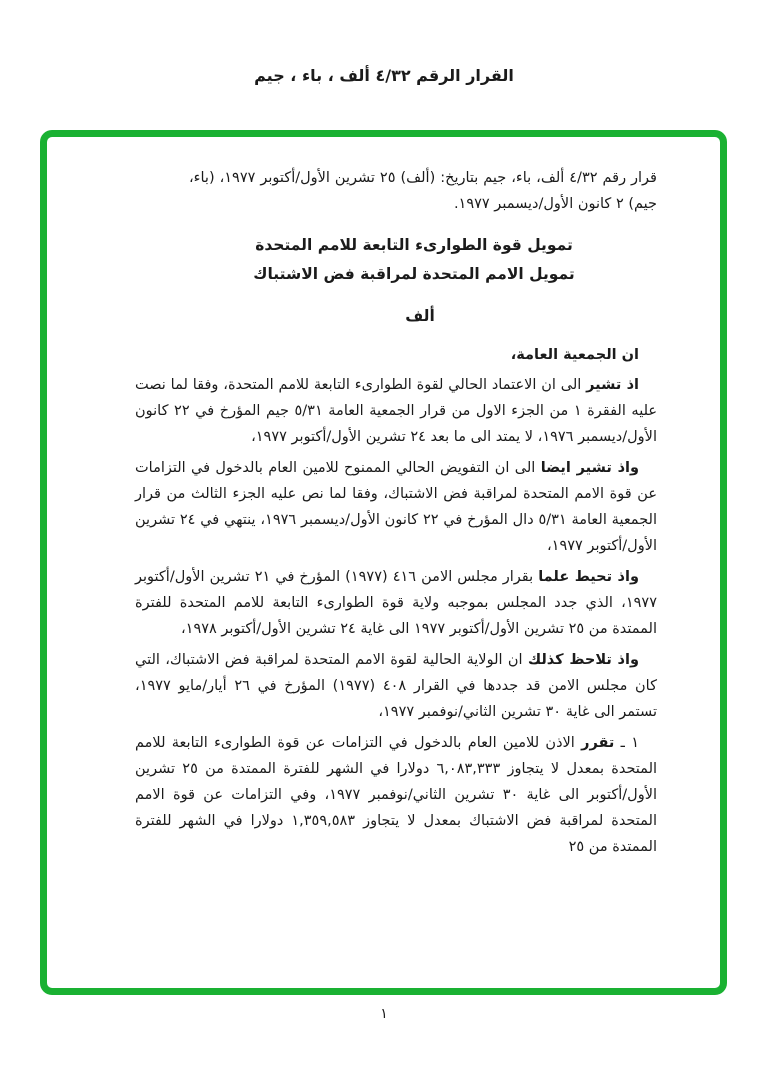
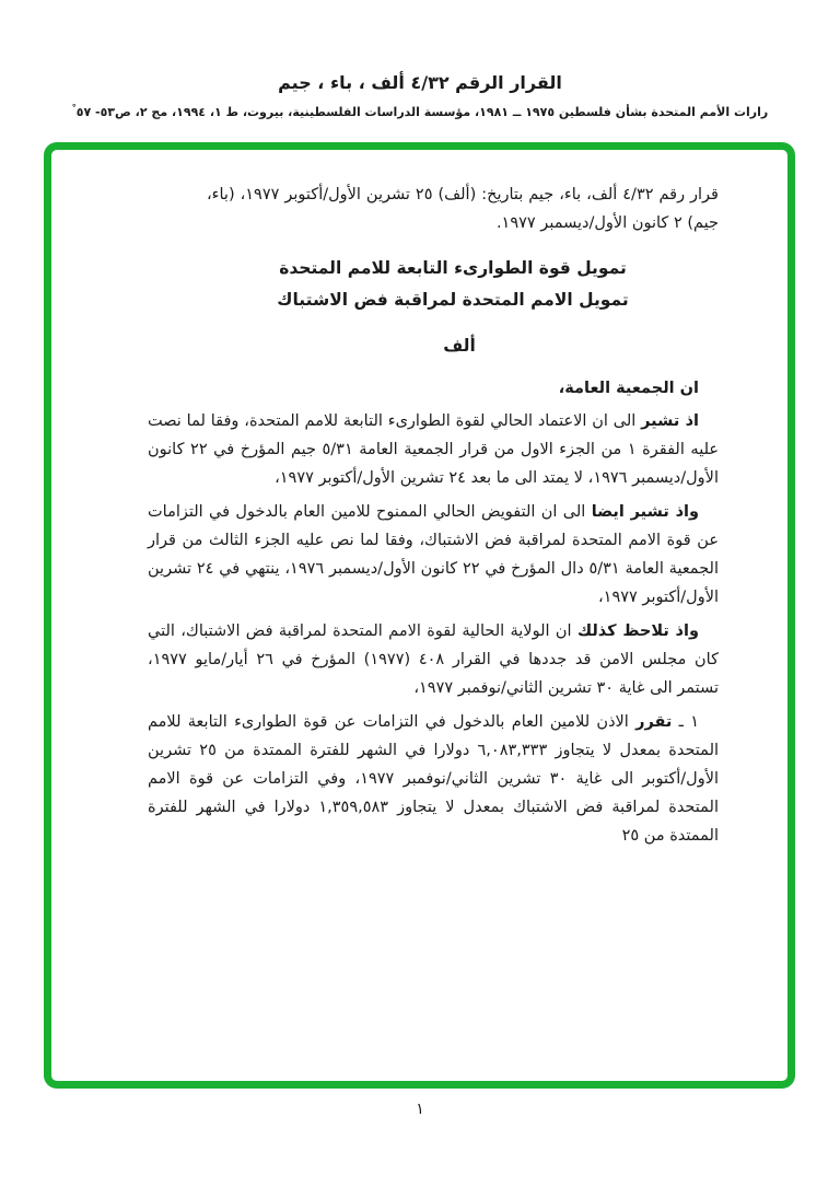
  القرار الرقم ٤/٣٢ ألف ، باء ، جيم
+ رارات الأمم المتحدة بشأن فلسطين ١٩٧٥ ــ ١٩٨١، مؤسسة الدراسات الفلسطينية، بيروت، ط ١، ١٩٩٤، مج ٢، ص٥٣- ٥٧°
  قرار رقم ٤/٣٢ ألف، باء، جيم بتاريخ: (ألف) ٢٥ تشرين الأول/أكتوبر ١٩٧٧، (باء، جيم) ٢ كانون الأول/ديسمبر ١٩٧٧.
  تمويل قوة الطوارىء التابعة للامم المتحدة
  تمويل الامم المتحدة لمراقبة فض الاشتباك
  ألف
  ان الجمعية العامة،
  اذ تشير الى ان الاعتماد الحالي لقوة الطوارىء التابعة للامم المتحدة، وفقا لما نصت عليه الفقرة ١ من الجزء الاول من قرار الجمعية العامة ٥/٣١ جيم المؤرخ في ٢٢ كانون الأول/ديسمبر ١٩٧٦، لا يمتد الى ما بعد ٢٤ تشرين الأول/أكتوبر ١٩٧٧،
  واذ تشير ايضا الى ان التفويض الحالي الممنوح للامين العام بالدخول في التزامات عن قوة الامم المتحدة لمراقبة فض الاشتباك، وفقا لما نص عليه الجزء الثالث من قرار الجمعية العامة ٥/٣١ دال المؤرخ في ٢٢ كانون الأول/ديسمبر ١٩٧٦، ينتهي في ٢٤ تشرين الأول/أكتوبر ١٩٧٧،
- واذ تحيط علما بقرار مجلس الامن ٤١٦ (١٩٧٧) المؤرخ في ٢١ تشرين الأول/أكتوبر ١٩٧٧، الذي جدد المجلس بموجبه ولاية قوة الطوارىء التابعة للامم المتحدة للفترة الممتدة من ٢٥ تشرين الأول/أكتوبر ١٩٧٧ الى غاية ٢٤ تشرين الأول/أكتوبر ١٩٧٨،
  واذ تلاحظ كذلك ان الولاية الحالية لقوة الامم المتحدة لمراقبة فض الاشتباك، التي كان مجلس الامن قد جددها في القرار ٤٠٨ (١٩٧٧) المؤرخ في ٢٦ أيار/مايو ١٩٧٧، تستمر الى غاية ٣٠ تشرين الثاني/نوفمبر ١٩٧٧،
  ١ ـ تقرر الاذن للامين العام بالدخول في التزامات عن قوة الطوارىء التابعة للامم المتحدة بمعدل لا يتجاوز ٦,٠٨٣,٣٣٣ دولارا في الشهر للفترة الممتدة من ٢٥ تشرين الأول/أكتوبر الى غاية ٣٠ تشرين الثاني/نوفمبر ١٩٧٧، وفي التزامات عن قوة الامم المتحدة لمراقبة فض الاشتباك بمعدل لا يتجاوز ١,٣٥٩,٥٨٣ دولارا في الشهر للفترة الممتدة من ٢٥
  ١
